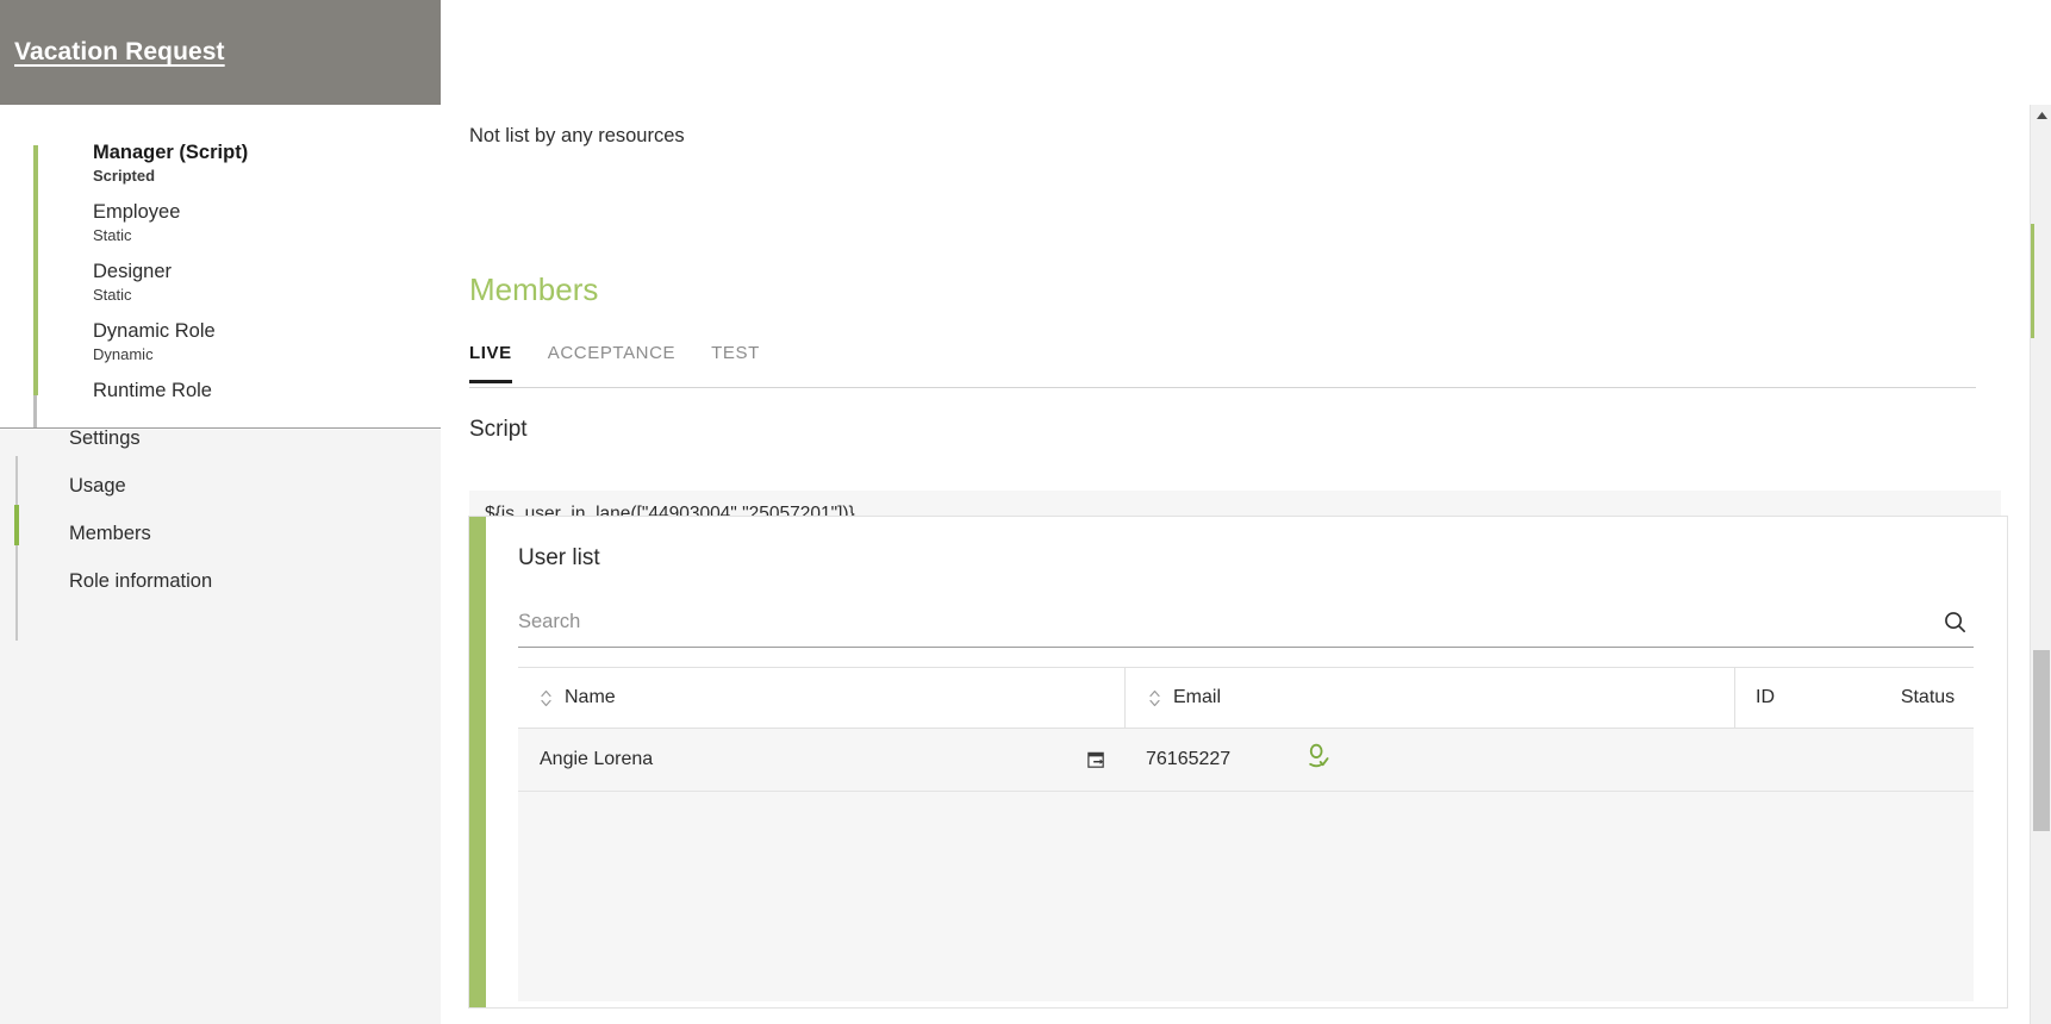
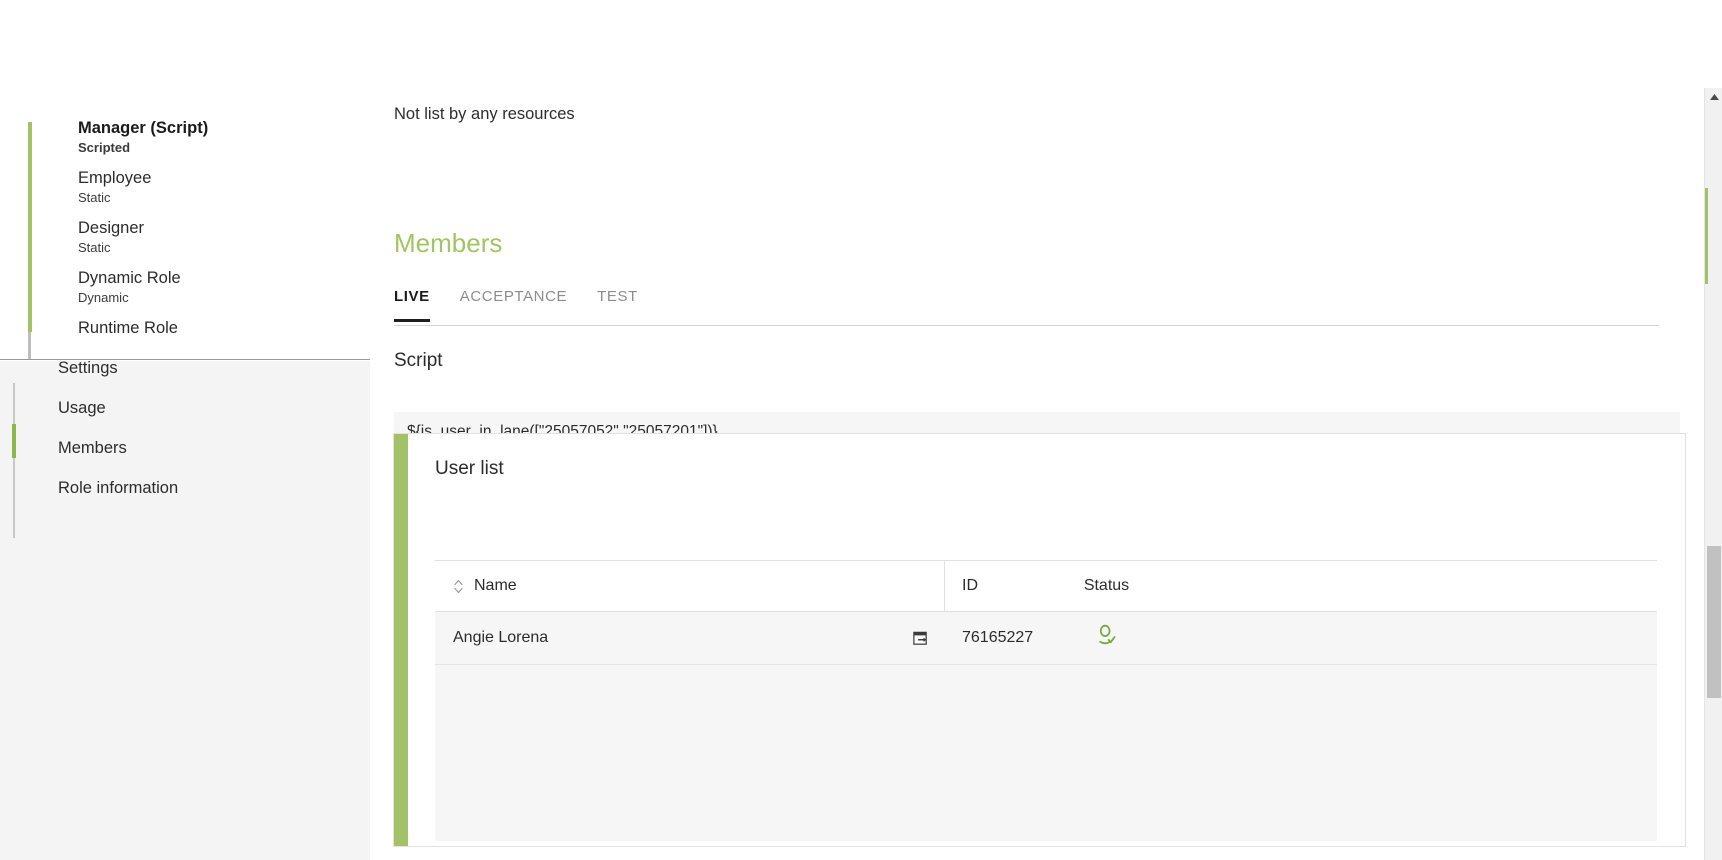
- Vacation Request
  Manager (Script)
  Scripted
  Employee
  Static
  Designer
  Static
  Dynamic Role
  Dynamic
  Runtime Role
  Settings
  Usage
  Members
  Role information
  Not list by any resources
  Members
  LIVE
  ACCEPTANCE
  TEST
  Script
- ${is_user_in_lane(["44903004","25057201"])}
+ ${is_user_in_lane(["25057052","25057201"])}
  User list
- Search
  Name
- Email
  ID
  Status
  Angie Lorena
  76165227
